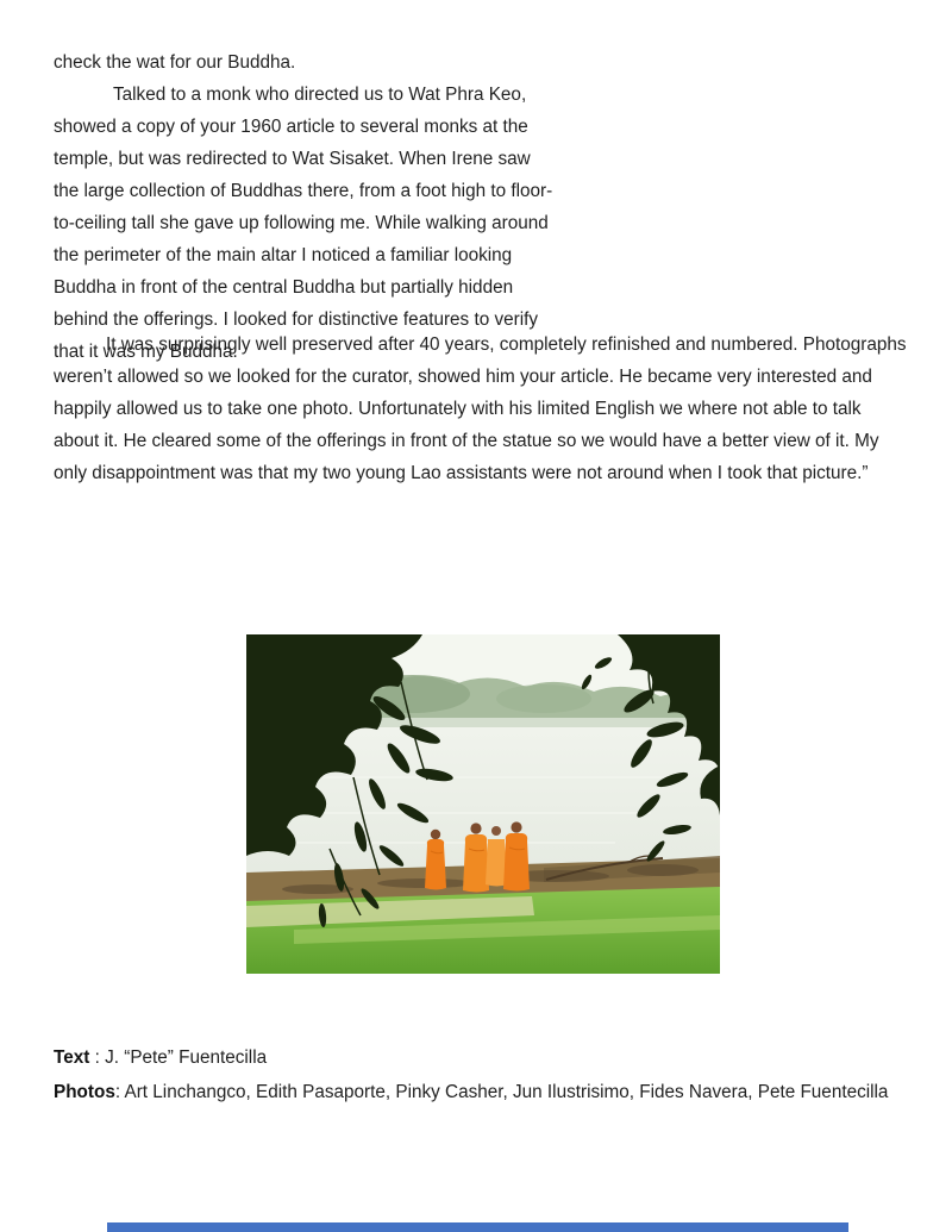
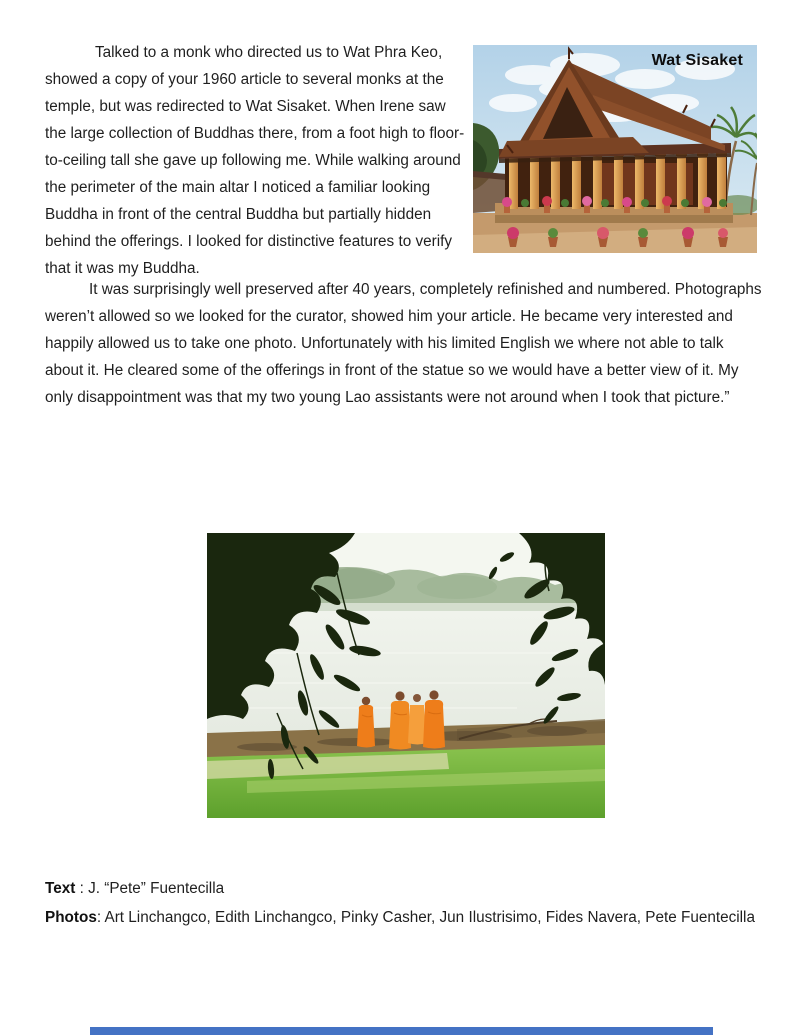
- check the wat for our Buddha.
  Talked to a monk who directed us to Wat Phra Keo, showed a copy of your 1960 article to several monks at the temple, but was redirected to Wat Sisaket. When Irene saw the large collection of Buddhas there, from a foot high to floor-to-ceiling tall she gave up following me. While walking around the perimeter of the main altar I noticed a familiar looking Buddha in front of the central Buddha but partially hidden behind the offerings. I looked for distinctive features to verify that it was my Buddha.
+ Wat Sisaket
  It was surprisingly well preserved after 40 years, completely refinished and numbered. Photographs weren’t allowed so we looked for the curator, showed him your article. He became very interested and happily allowed us to take one photo. Unfortunately with his limited English we where not able to talk about it. He cleared some of the offerings in front of the statue so we would have a better view of it. My only disappointment was that my two young Lao assistants were not around when I took that picture.”
  Text : J. “Pete” Fuentecilla
- Photos: Art Linchangco, Edith Pasaporte, Pinky Casher, Jun Ilustrisimo, Fides Navera, Pete Fuentecilla
+ Photos: Art Linchangco, Edith Linchangco, Pinky Casher, Jun Ilustrisimo, Fides Navera, Pete Fuentecilla
